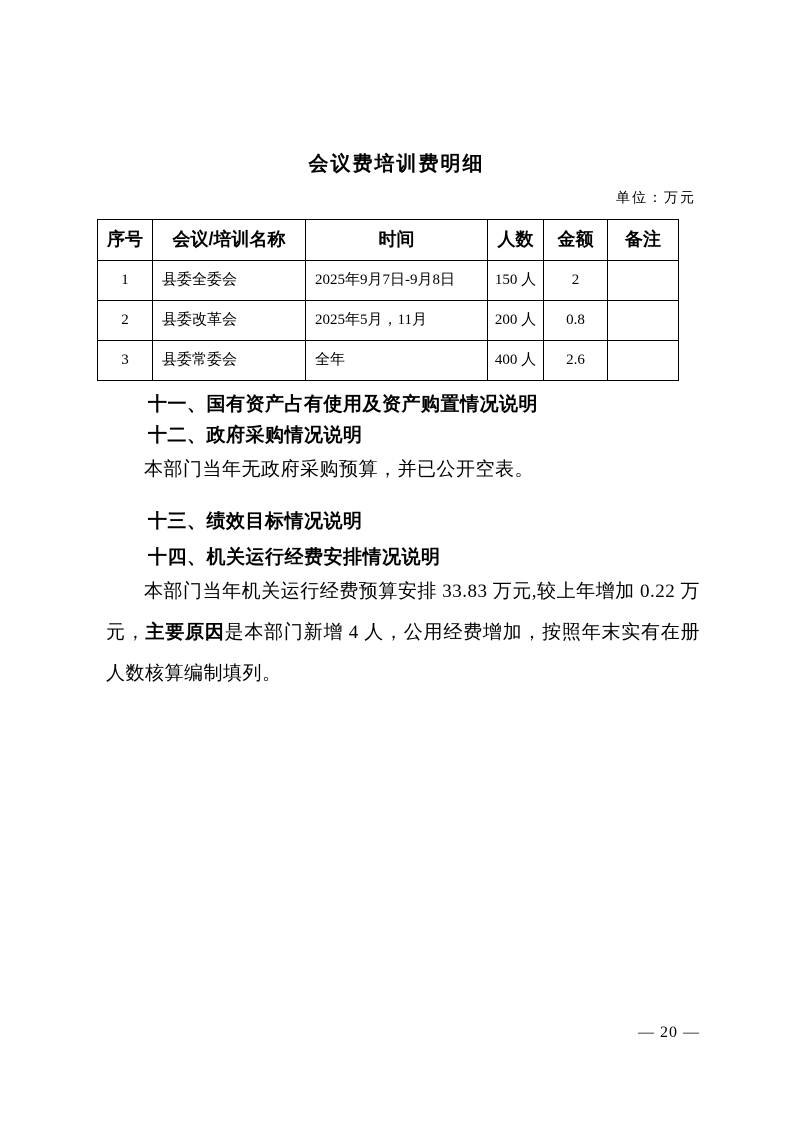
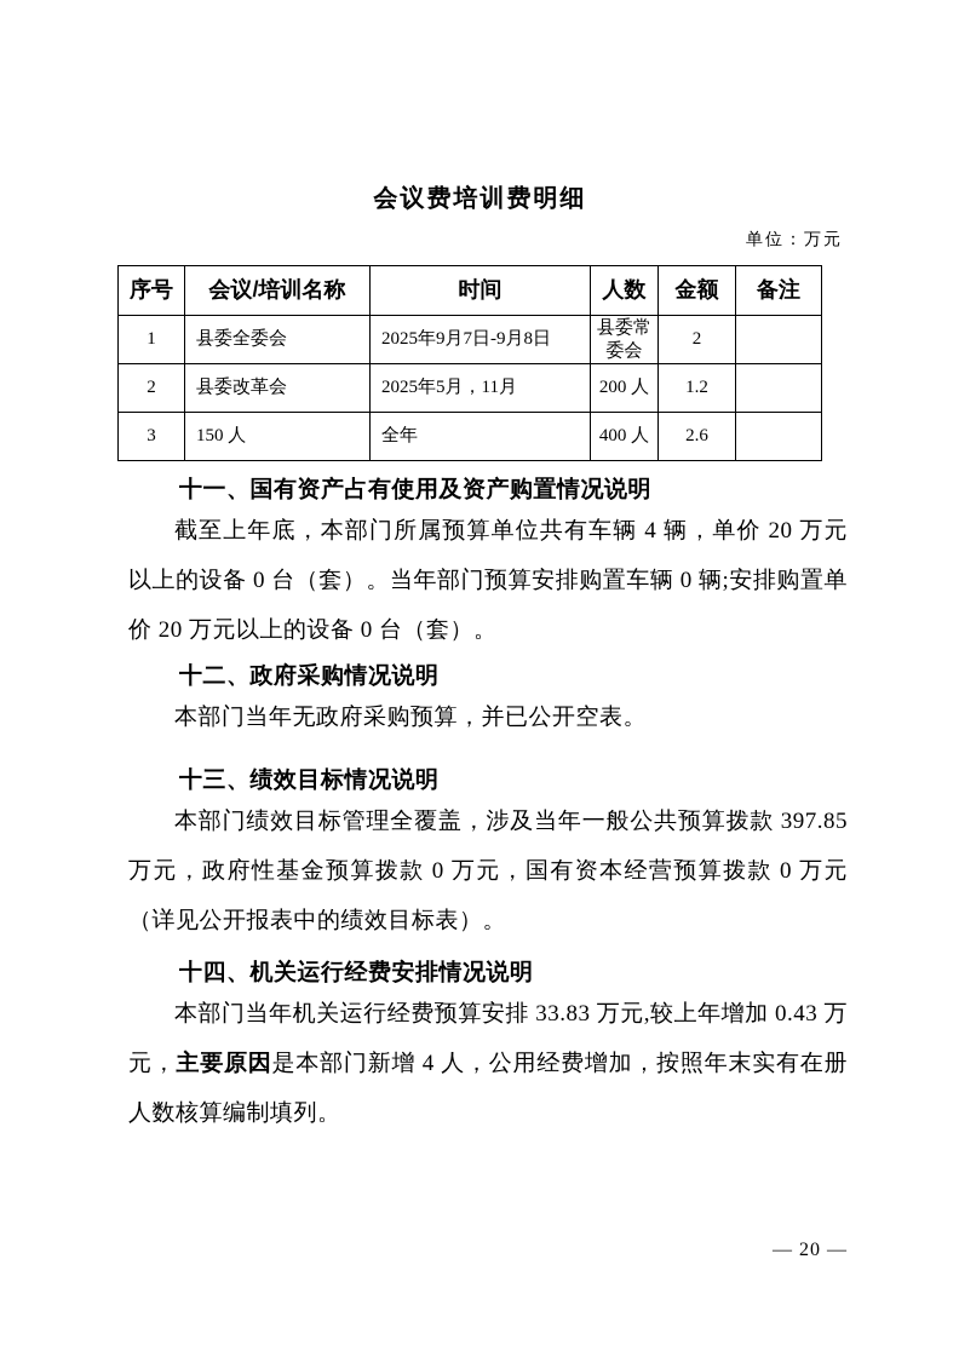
  会议费培训费明细
  单位：万元
  序号	会议/培训名称	时间	人数	金额	备注
- 1	县委全委会	2025年9月7日-9月8日	150 人	2
+ 1	县委全委会	2025年9月7日-9月8日	县委常委会	2
- 2	县委改革会	2025年5月，11月	200 人	0.8
+ 2	县委改革会	2025年5月，11月	200 人	1.2
- 3	县委常委会	全年	400 人	2.6
+ 3	150 人	全年	400 人	2.6
  十一、国有资产占有使用及资产购置情况说明
+ 截至上年底，本部门所属预算单位共有车辆 4 辆，单价 20 万元以上的设备 0 台（套）。当年部门预算安排购置车辆 0 辆;安排购置单价 20 万元以上的设备 0 台（套）。
  十二、政府采购情况说明
  本部门当年无政府采购预算，并已公开空表。
  十三、绩效目标情况说明
+ 本部门绩效目标管理全覆盖，涉及当年一般公共预算拨款 397.85 万元，政府性基金预算拨款 0 万元，国有资本经营预算拨款 0 万元（详见公开报表中的绩效目标表）。
  十四、机关运行经费安排情况说明
- 本部门当年机关运行经费预算安排 33.83 万元,较上年增加 0.22 万元，主要原因是本部门新增 4 人，公用经费增加，按照年末实有在册人数核算编制填列。
+ 本部门当年机关运行经费预算安排 33.83 万元,较上年增加 0.43 万元，主要原因是本部门新增 4 人，公用经费增加，按照年末实有在册人数核算编制填列。
  — 20 —
